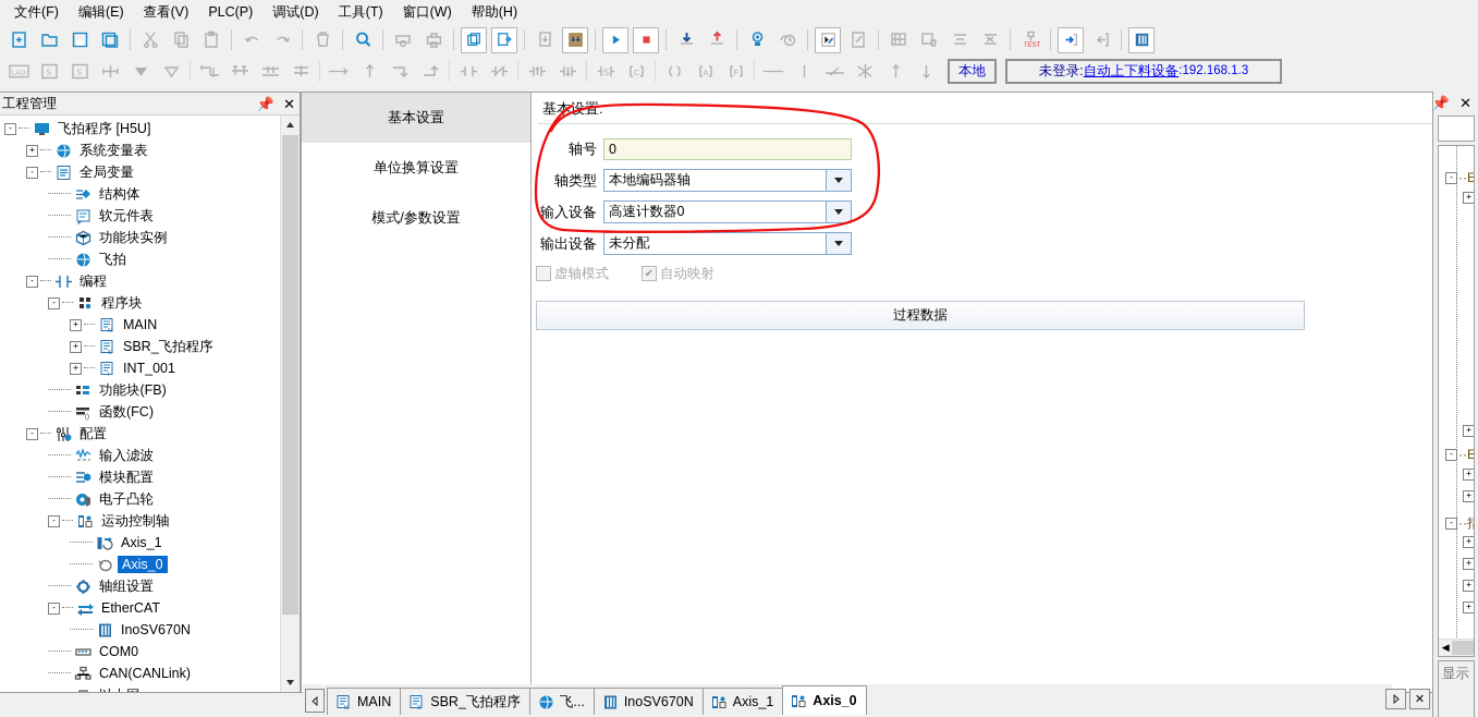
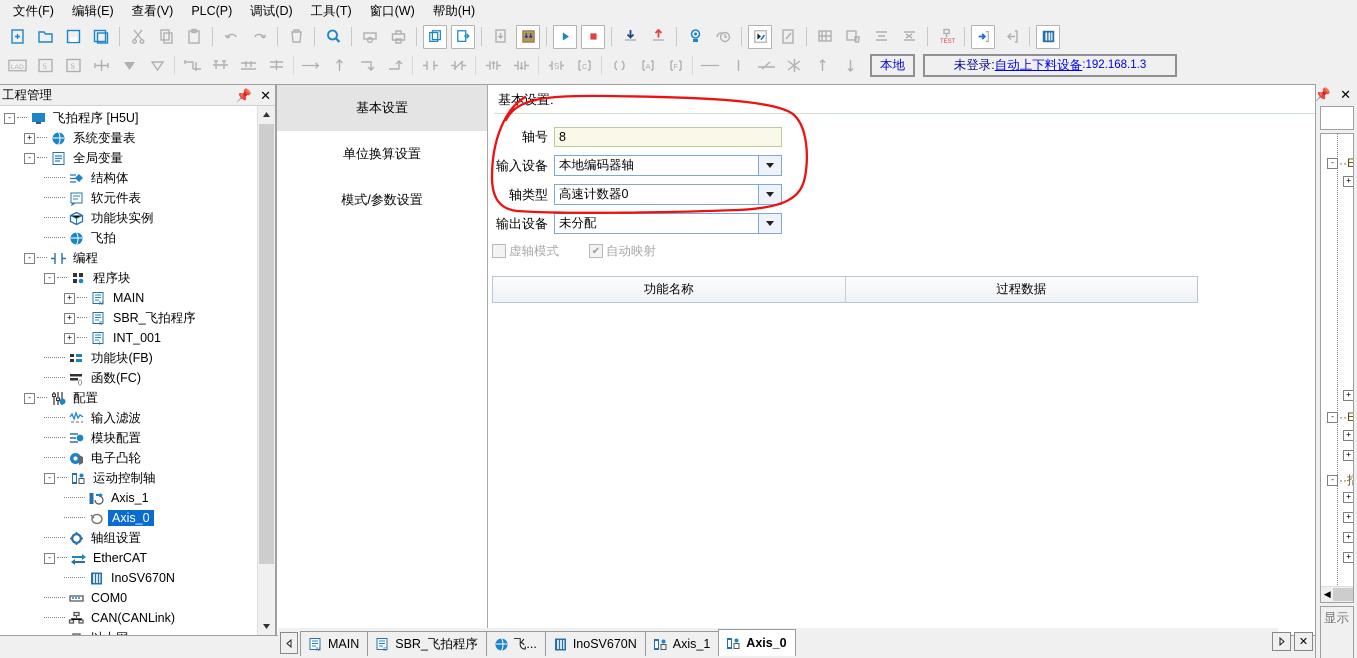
  文件(F)
  编辑(E)
  查看(V)
  PLC(P)
  调试(D)
  工具(T)
  窗口(W)
  帮助(H)
  S
  S
  S
  C
  A
  F
  本地
  未登录:
  自动上下料设备
  :192.168.1.3
  工程管理
  📌
  ✕
  -
  飞拍程序 [H5U]
  +
  系统变量表
  -
  全局变量
  结构体
  软元件表
  功能块实例
  飞拍
  -
  编程
  -
  程序块
  +
  MAIN
  +
  SBR_飞拍程序
  +
  INT_001
  功能块(FB)
  函数(FC)
  -
  配置
  输入滤波
  模块配置
  电子凸轮
  -
  运动控制轴
  Axis_1
  Axis_0
  轴组设置
  -
  EtherCAT
  InoSV670N
  COM0
  CAN(CANLink)
  基本设置
  单位换算设置
  模式/参数设置
  基本设:
  轴号
- 0
+ 8
- 轴类型
+ 输入设备
  本地编码器轴
- 输入设备
+ 轴类型
  高速计数器0
  输出设备
  未分配
  虚轴模式
  ✔
  自动映射
+ 功能名称
  过程数据
  MAIN
  SBR_飞拍程序
  飞...
  InoSV670N
  Axis_1
  Axis_0
  ✕
  📌
  ✕
  -
  ··E
  +
  +
  -
  ··E
  +
  +
  -
  ··指
  +
  +
  +
  +
  ◀
  显示
